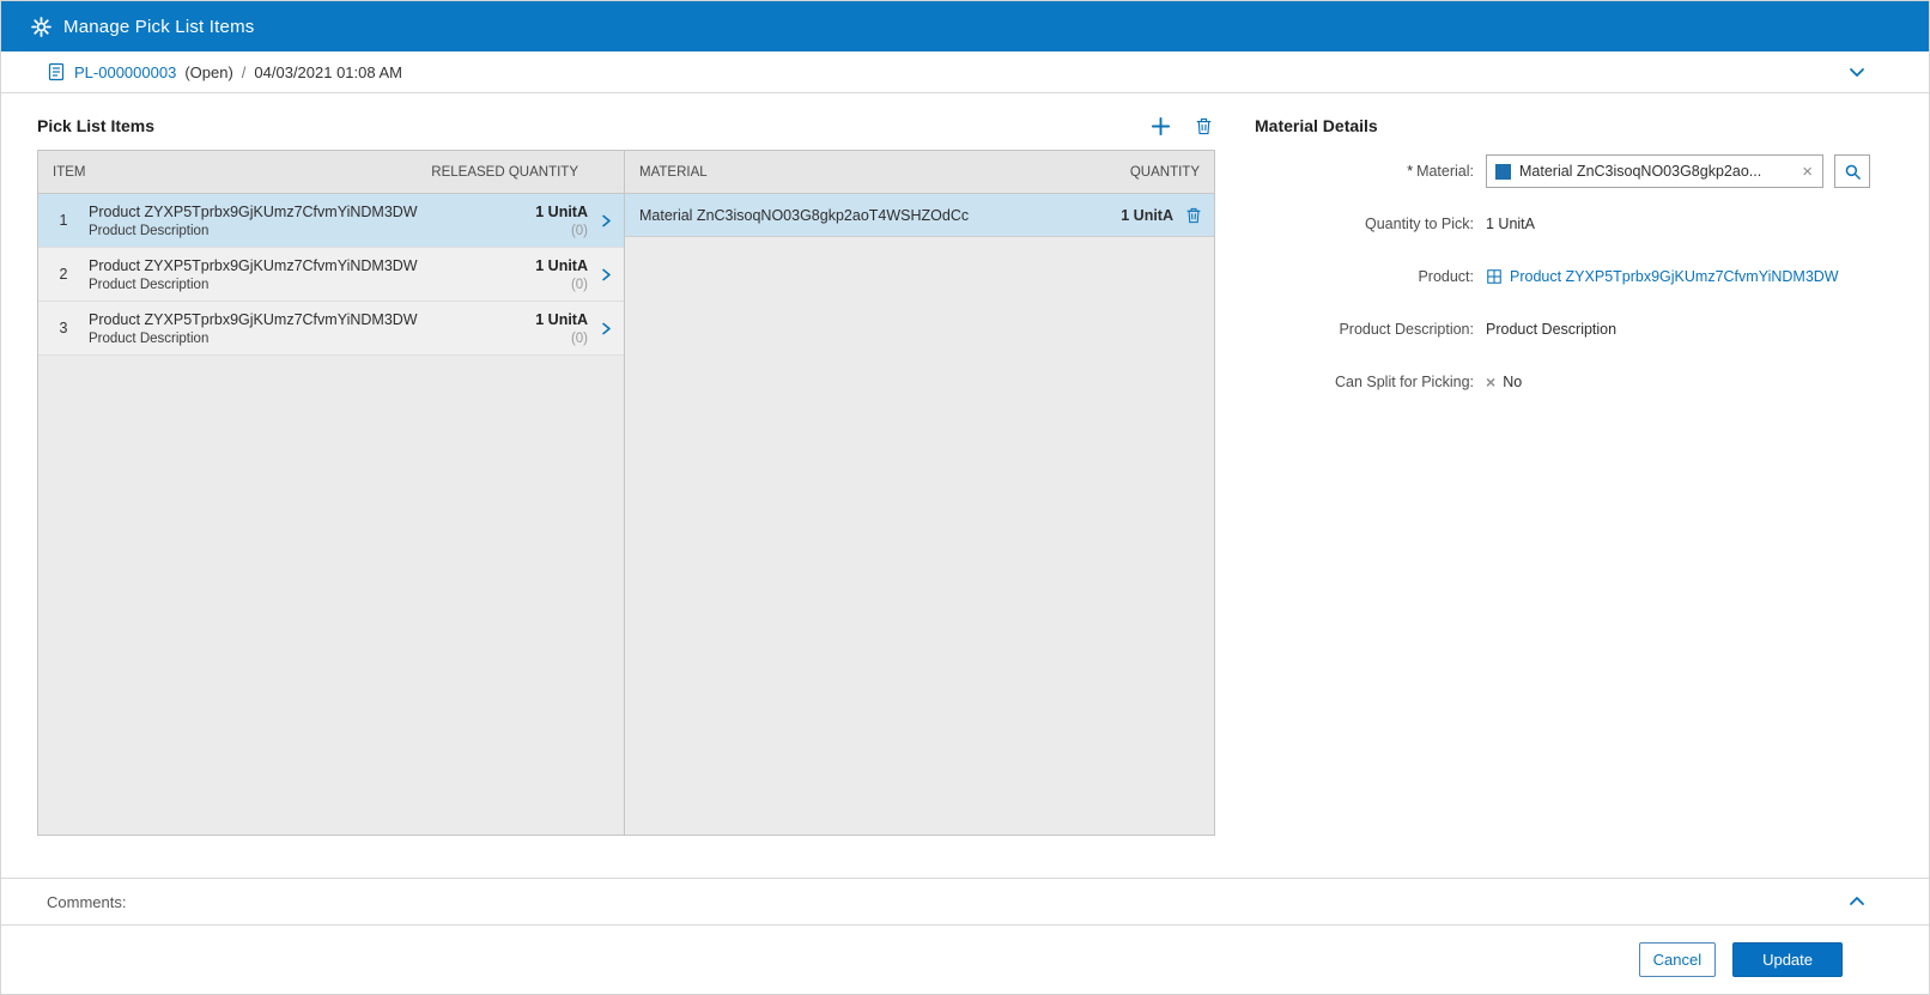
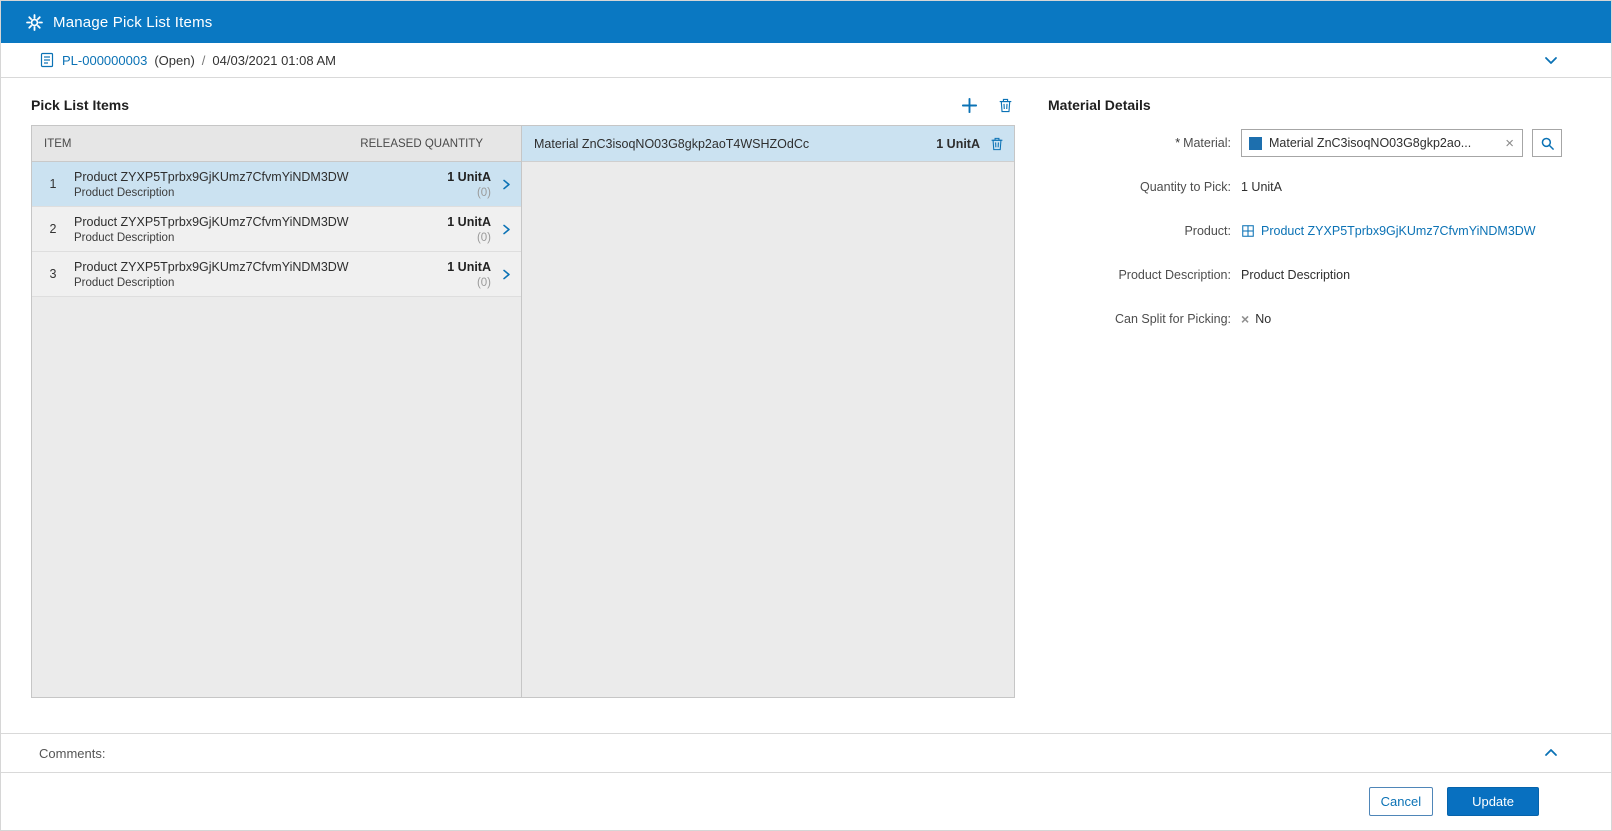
  Manage Pick List Items
  PL-000000003
  (Open)
  /
  04/03/2021 01:08 AM
  Pick List Items
  ITEM
  RELEASED QUANTITY
  1
  Product ZYXP5Tprbx9GjKUmz7CfvmYiNDM3DW
  Product Description
  1 UnitA
  (0)
  2
  Product ZYXP5Tprbx9GjKUmz7CfvmYiNDM3DW
  Product Description
  1 UnitA
  (0)
  3
  Product ZYXP5Tprbx9GjKUmz7CfvmYiNDM3DW
  Product Description
  1 UnitA
  (0)
- MATERIAL
- QUANTITY
  Material ZnC3isoqNO03G8gkp2aoT4WSHZOdCc
  1 UnitA
  Material Details
  * Material:
  Material ZnC3isoqNO03G8gkp2ao...
  ×
  Quantity to Pick:
  1 UnitA
  Product:
  Product ZYXP5Tprbx9GjKUmz7CfvmYiNDM3DW
  Product Description:
  Product Description
  Can Split for Picking:
  ×
  No
  Comments:
  Cancel
  Update
